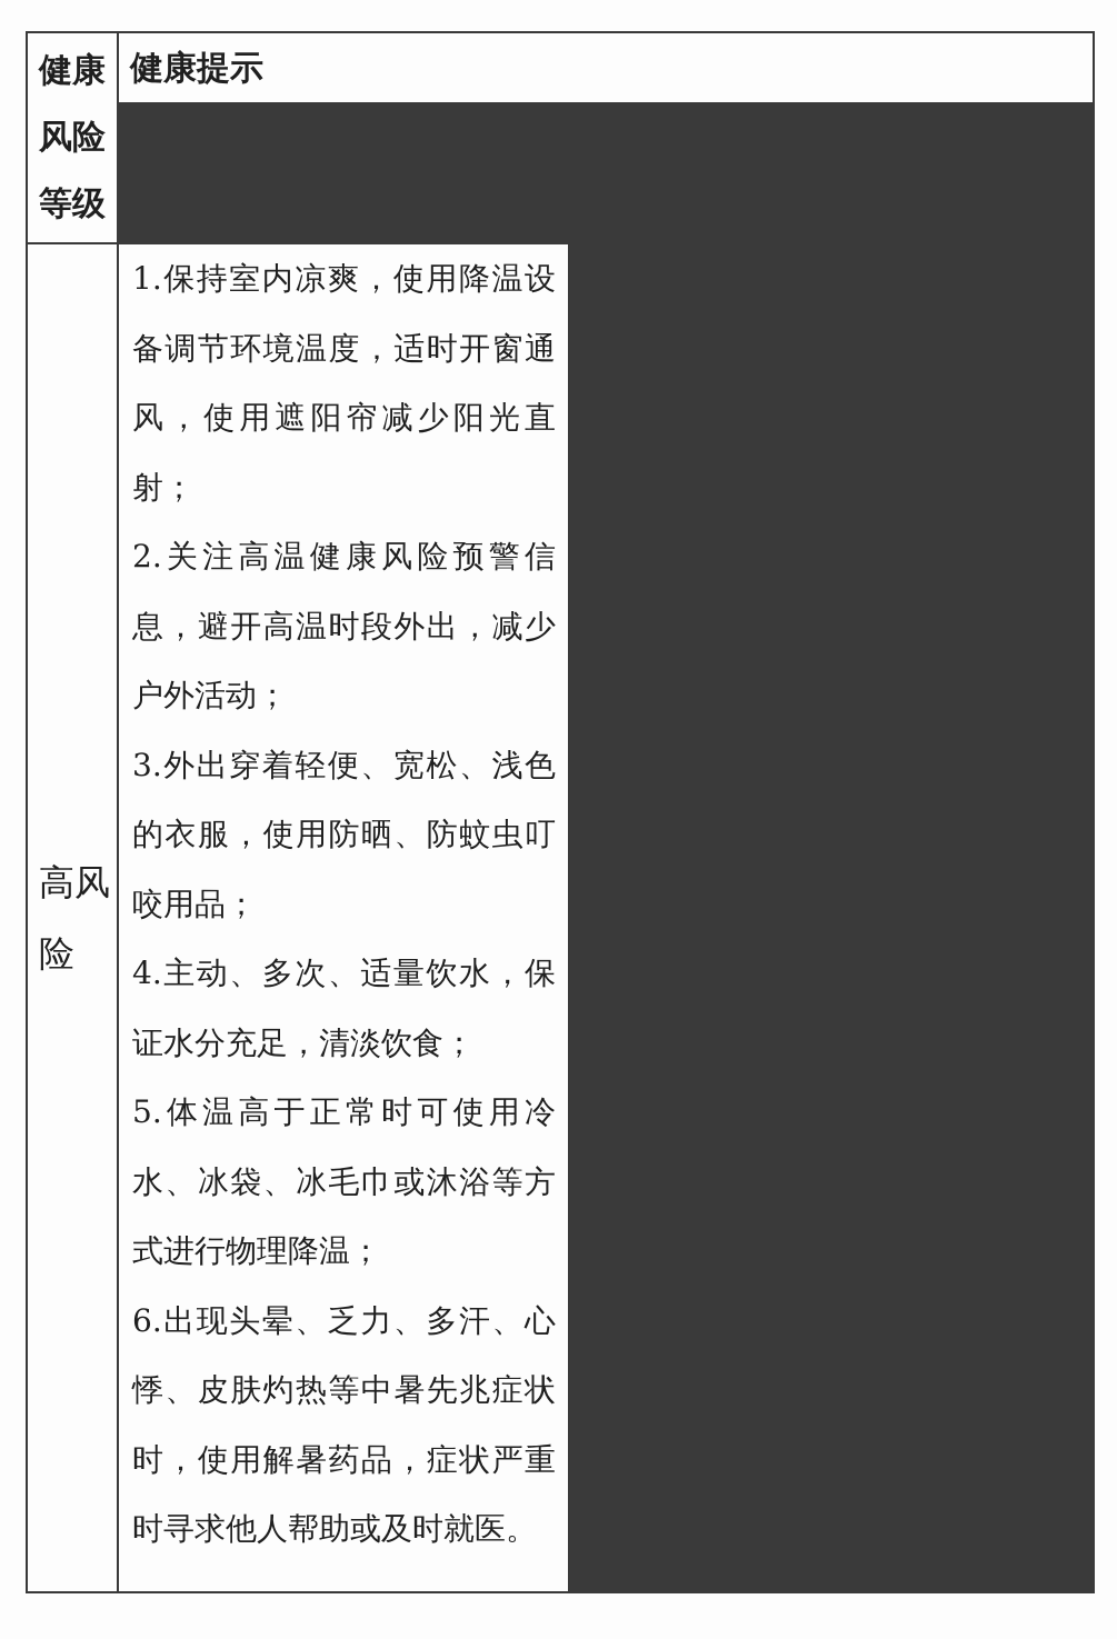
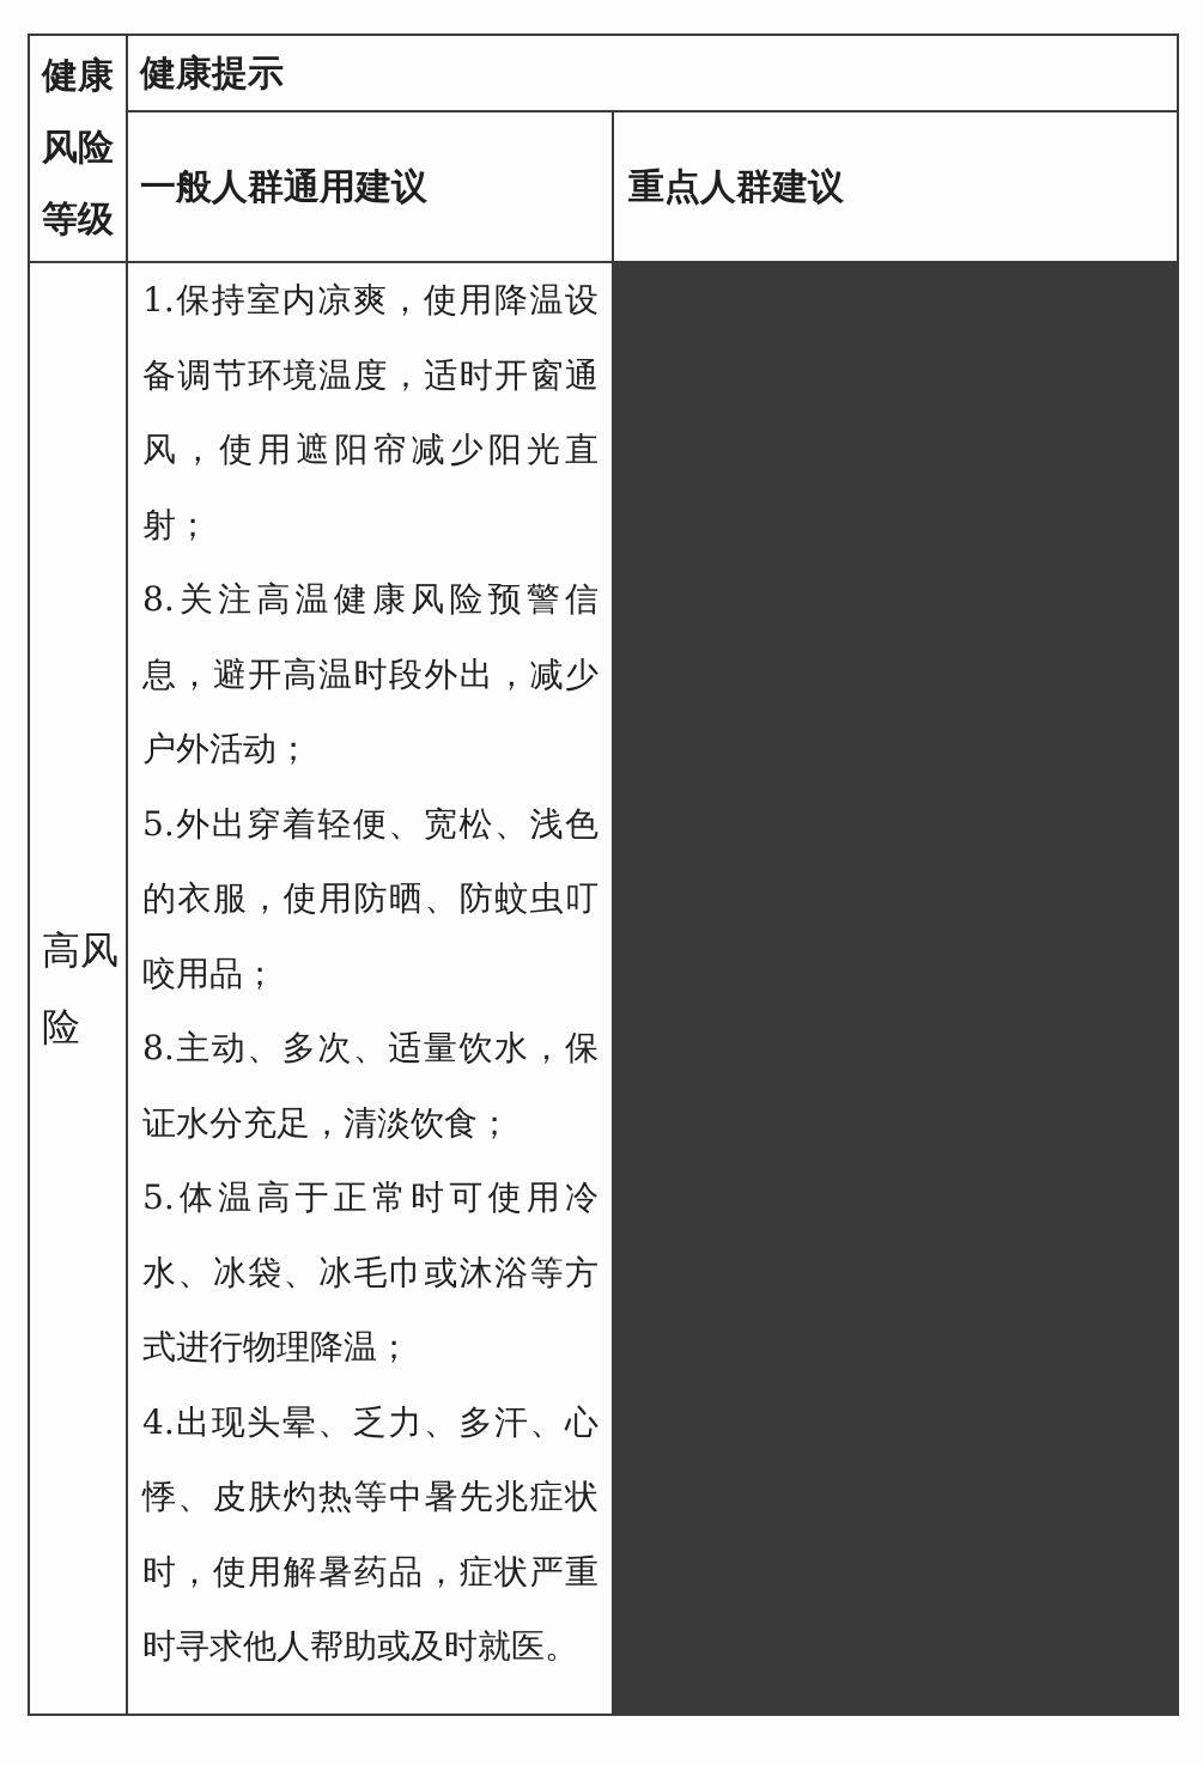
  健康风险等级
  健康提示
+ 一般人群通用建议
+ 重点人群建议
  高风险
  1.保持室内凉爽，使用降温设备调节环境温度，适时开窗通风，使用遮阳帘减少阳光直射；
- 2.关注高温健康风险预警信息，避开高温时段外出，减少户外活动；
+ 8.关注高温健康风险预警信息，避开高温时段外出，减少户外活动；
- 3.外出穿着轻便、宽松、浅色的衣服，使用防晒、防蚊虫叮咬用品；
+ 5.外出穿着轻便、宽松、浅色的衣服，使用防晒、防蚊虫叮咬用品；
- 4.主动、多次、适量饮水，保证水分充足，清淡饮食；
+ 8.主动、多次、适量饮水，保证水分充足，清淡饮食；
  5.体温高于正常时可使用冷水、冰袋、冰毛巾或沐浴等方式进行物理降温；
- 6.出现头晕、乏力、多汗、心悸、皮肤灼热等中暑先兆症状时，使用解暑药品，症状严重时寻求他人帮助或及时就医。
+ 4.出现头晕、乏力、多汗、心悸、皮肤灼热等中暑先兆症状时，使用解暑药品，症状严重时寻求他人帮助或及时就医。
